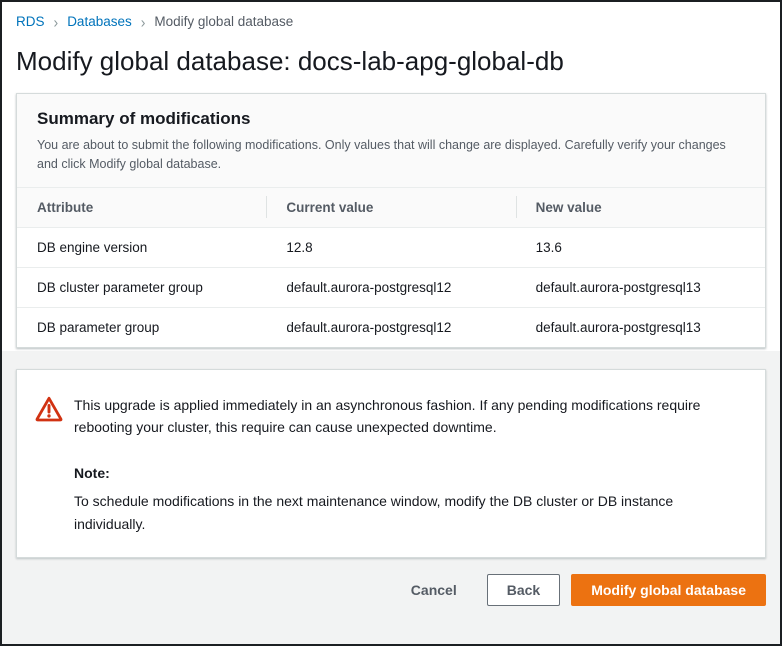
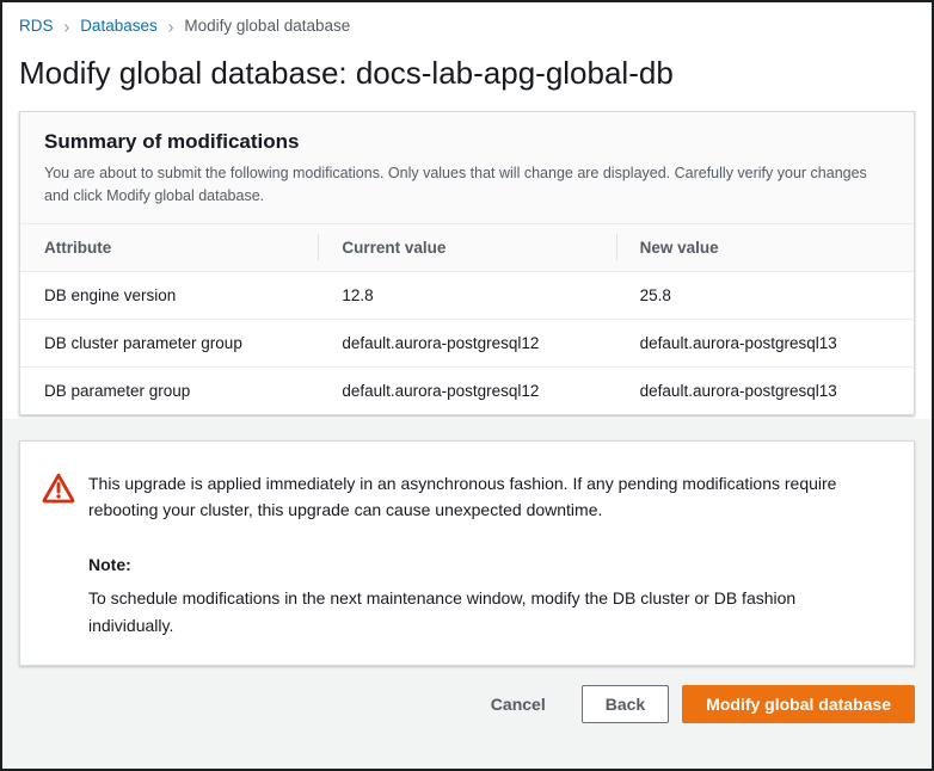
  RDS
  ›
  Databases
  ›
  Modify global database
  Modify global database: docs-lab-apg-global-db
  Summary of modifications
  You are about to submit the following modifications. Only values that will change are displayed. Carefully verify your changes and click Modify global database.
  Attribute	Current value	New value
- DB engine version	12.8	13.6
+ DB engine version	12.8	25.8
  DB cluster parameter group	default.aurora-postgresql12	default.aurora-postgresql13
  DB parameter group	default.aurora-postgresql12	default.aurora-postgresql13
- This upgrade is applied immediately in an asynchronous fashion. If any pending modifications require rebooting your cluster, this require can cause unexpected downtime.
+ This upgrade is applied immediately in an asynchronous fashion. If any pending modifications require rebooting your cluster, this upgrade can cause unexpected downtime.
  Note:
- To schedule modifications in the next maintenance window, modify the DB cluster or DB instance individually.
+ To schedule modifications in the next maintenance window, modify the DB cluster or DB fashion individually.
  Cancel
  Back
  Modify global database
